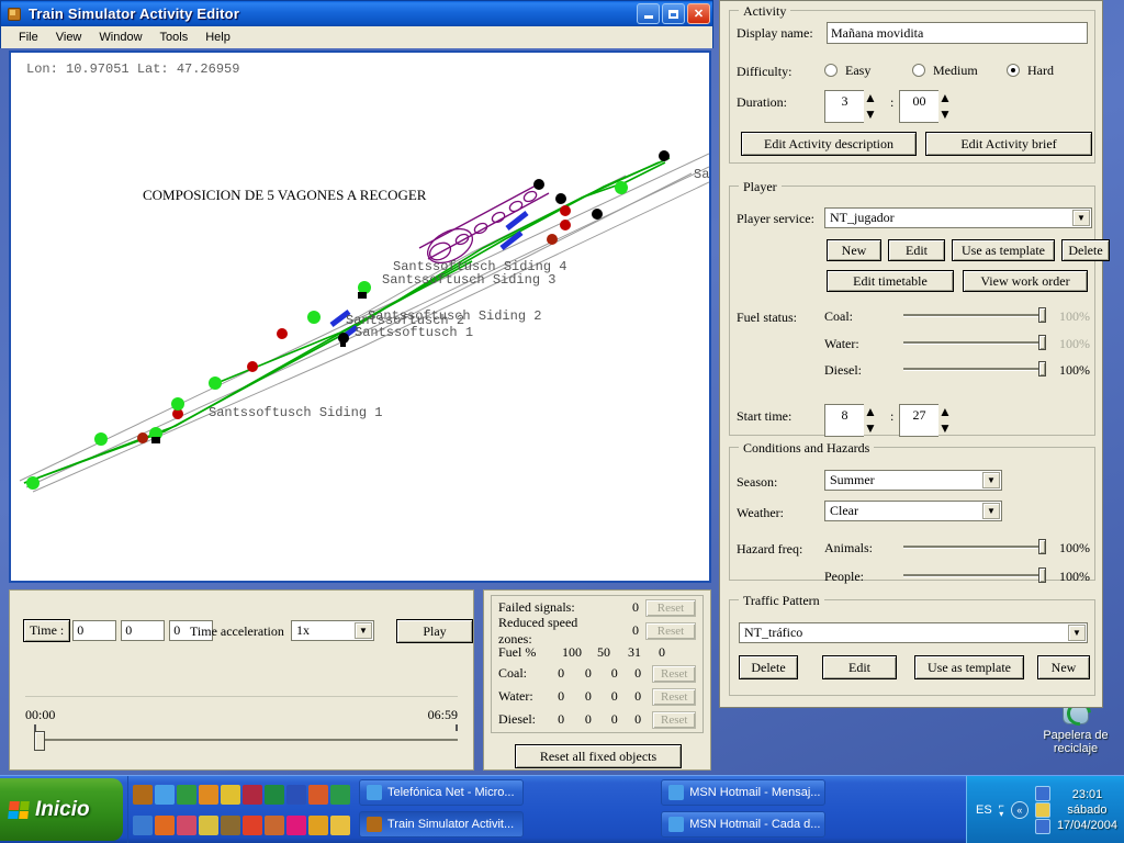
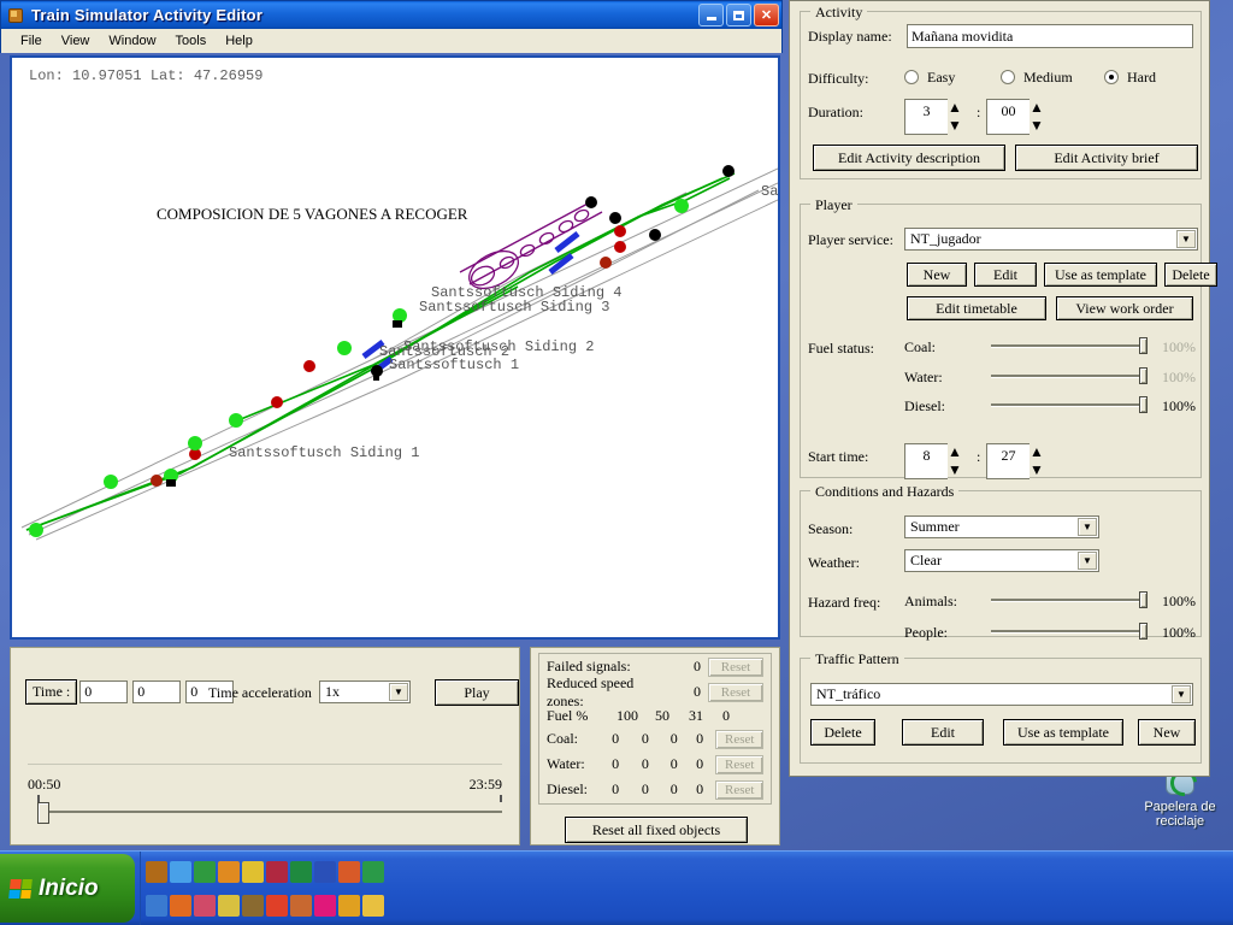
  Papelera de
  reciclaje
  Train Simulator Activity Editor
  ✕
  File
  View
  Window
  Tools
  Help
  Lon: 10.97051 Lat: 47.26959
  COMPOSICION DE 5 VAGONES A RECOGER
  Santssoftusch Siding 4
  Santssoftusch Siding 3
  Santssoftusch Siding 2
  Santssoftusch 2
  Santssoftusch 1
  Santssoftusch Siding 1
  Sa
  Time :
  0
  0
  0
  Time acceleration
  1x
  ▼
  Play
- 00:00
+ 00:50
- 06:59
+ 23:59
  Failed signals:
  0
  Reset
  Reduced speed zones:
  0
  Reset
  Fuel %
  100
  50
  31
  0
  Coal:
  0
  0
  0
  0
  Reset
  Water:
  0
  0
  0
  0
  Reset
  Diesel:
  0
  0
  0
  0
  Reset
  Reset all fixed objects
  Activity
  Display name:
  Mañana movidita
  Difficulty:
  Easy
  Medium
  Hard
  Duration:
  3
  ▲
  ▼
  :
  00
  ▲
  ▼
  Edit Activity description
  Edit Activity brief
  Player
  Player service:
  NT_jugador
  ▼
  New
  Edit
  Use as template
  Delete
  Edit timetable
  View work order
  Fuel status:
  Coal:
  100%
  Water:
  100%
  Diesel:
  100%
  Start time:
  8
  ▲
  ▼
  :
  27
  ▲
  ▼
  Conditions and Hazards
  Season:
  Summer
  ▼
  Weather:
  Clear
  ▼
  Hazard freq:
  Animals:
  100%
  People:
  100%
  Traffic Pattern
  NT_tráfico
  ▼
  Delete
  Edit
  Use as template
  New
  Inicio
- Telefónica Net - Micro...
- Train Simulator Activit...
- MSN Hotmail - Mensaj...
- MSN Hotmail - Cada d...
- ES
- ⌐
- ▾
- «
- 23:01
- sábado
- 17/04/2004
